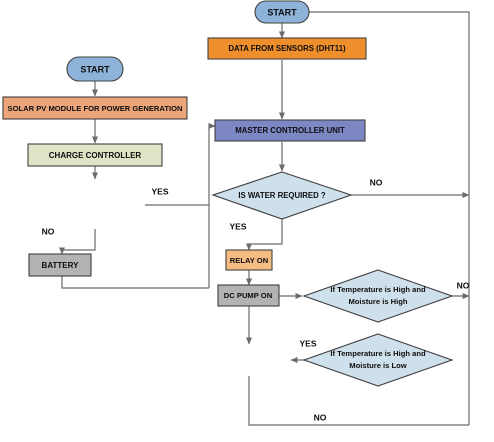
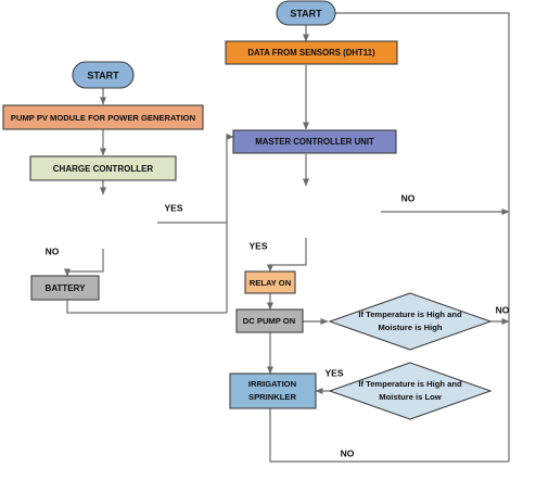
  START
- SOLAR PV MODULE FOR POWER GENERATION
+ PUMP PV MODULE FOR POWER GENERATION
  CHARGE CONTROLLER
  BATTERY
  START
  DATA FROM SENSORS (DHT11)
  MASTER CONTROLLER UNIT
- IS WATER REQUIRED ?
  RELAY ON
  DC PUMP ON
+ IRRIGATION
+ SPRINKLER
  If Temperature is High and
  Moisture is High
  If Temperature is High and
  Moisture is Low
  YES
  NO
  NO
  YES
  NO
  YES
  NO
